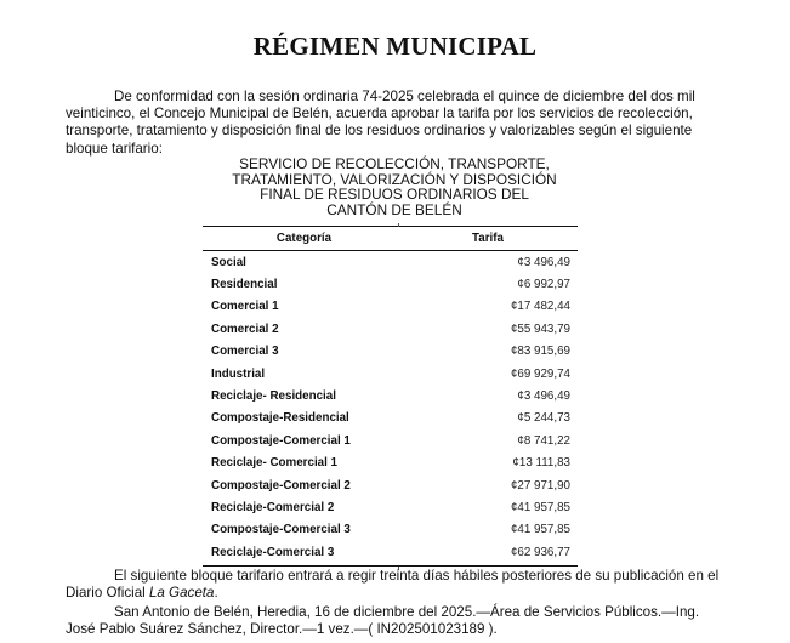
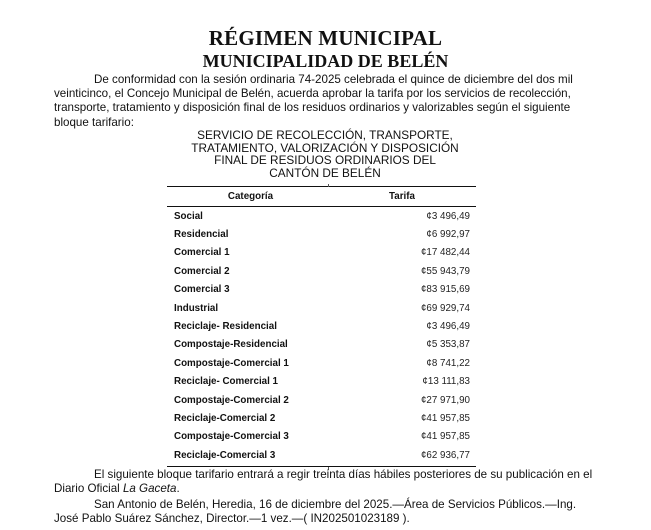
  RÉGIMEN MUNICIPAL
+ MUNICIPALIDAD DE BELÉN
  De conformidad con la sesión ordinaria 74-2025 celebrada el quince de diciembre del dos mil veinticinco, el Concejo Municipal de Belén, acuerda aprobar la tarifa por los servicios de recolección, transporte, tratamiento y disposición final de los residuos ordinarios y valorizables según el siguiente bloque tarifario:
  SERVICIO DE RECOLECCIÓN, TRANSPORTE,
  TRATAMIENTO, VALORIZACIÓN Y DISPOSICIÓN
  FINAL DE RESIDUOS ORDINARIOS DEL
  CANTÓN DE BELÉN
  Categoría
  Tarifa
  Social
  ¢3 496,49
  Residencial
  ¢6 992,97
  Comercial 1
  ¢17 482,44
  Comercial 2
  ¢55 943,79
  Comercial 3
  ¢83 915,69
  Industrial
  ¢69 929,74
  Reciclaje- Residencial
  ¢3 496,49
  Compostaje-Residencial
- ¢5 244,73
+ ¢5 353,87
  Compostaje-Comercial 1
  ¢8 741,22
  Reciclaje- Comercial 1
  ¢13 111,83
  Compostaje-Comercial 2
  ¢27 971,90
  Reciclaje-Comercial 2
  ¢41 957,85
  Compostaje-Comercial 3
  ¢41 957,85
  Reciclaje-Comercial 3
  ¢62 936,77
  El siguiente bloque tarifario entrará a regir treinta días hábiles posteriores de su publicación en el Diario Oficial La Gaceta.
  San Antonio de Belén, Heredia, 16 de diciembre del 2025.—Área de Servicios Públicos.—Ing. José Pablo Suárez Sánchez, Director.—1 vez.—( IN202501023189 ).
